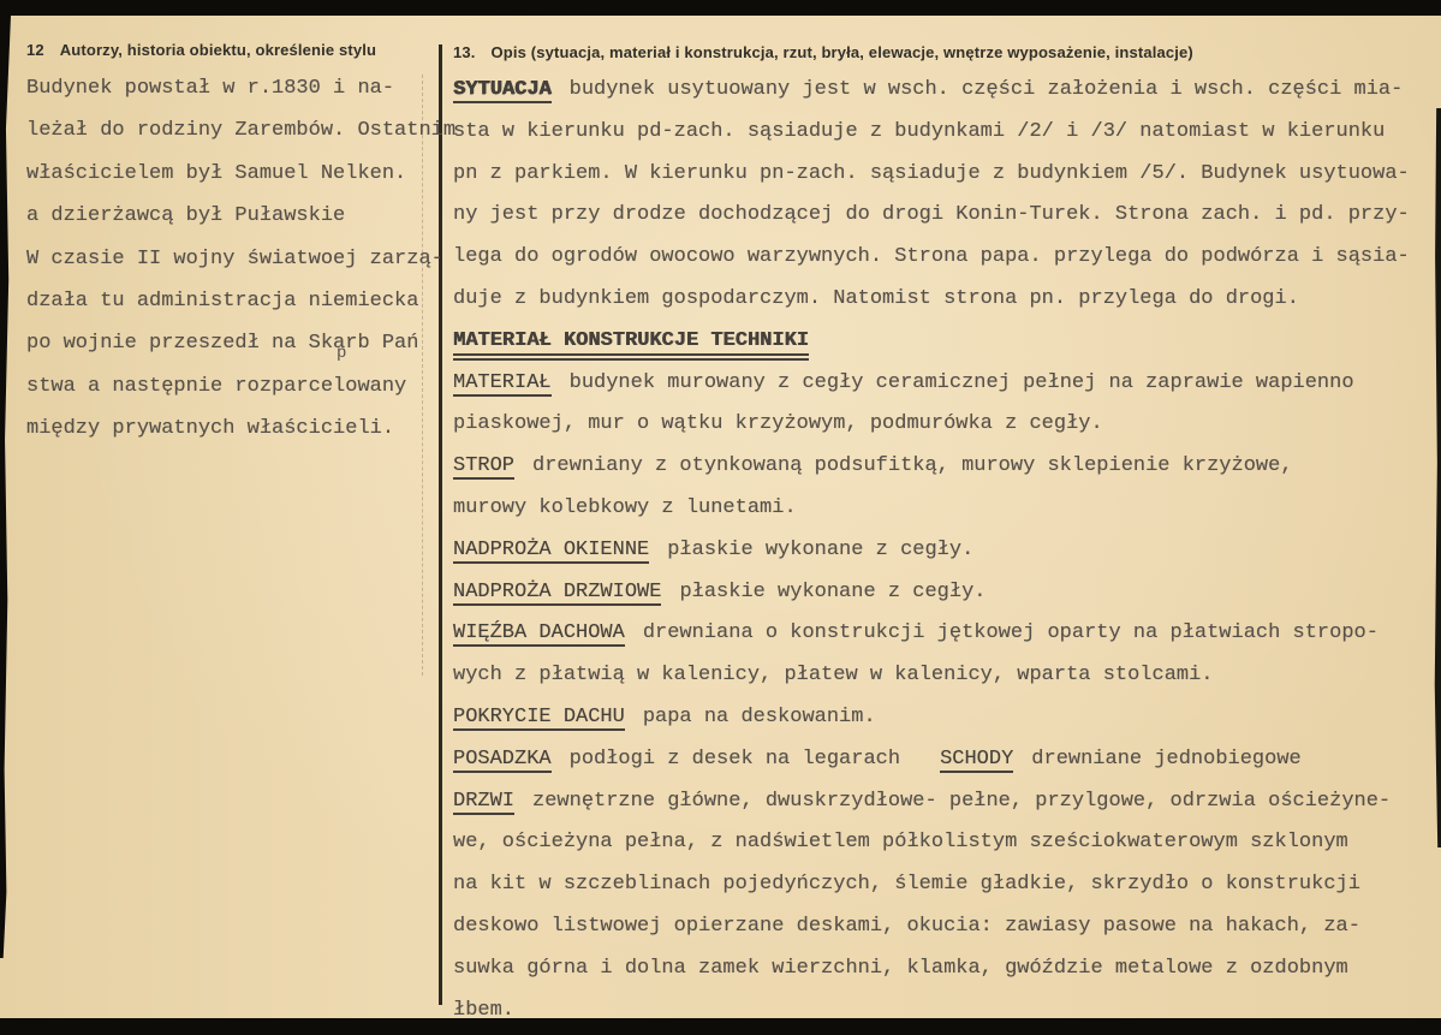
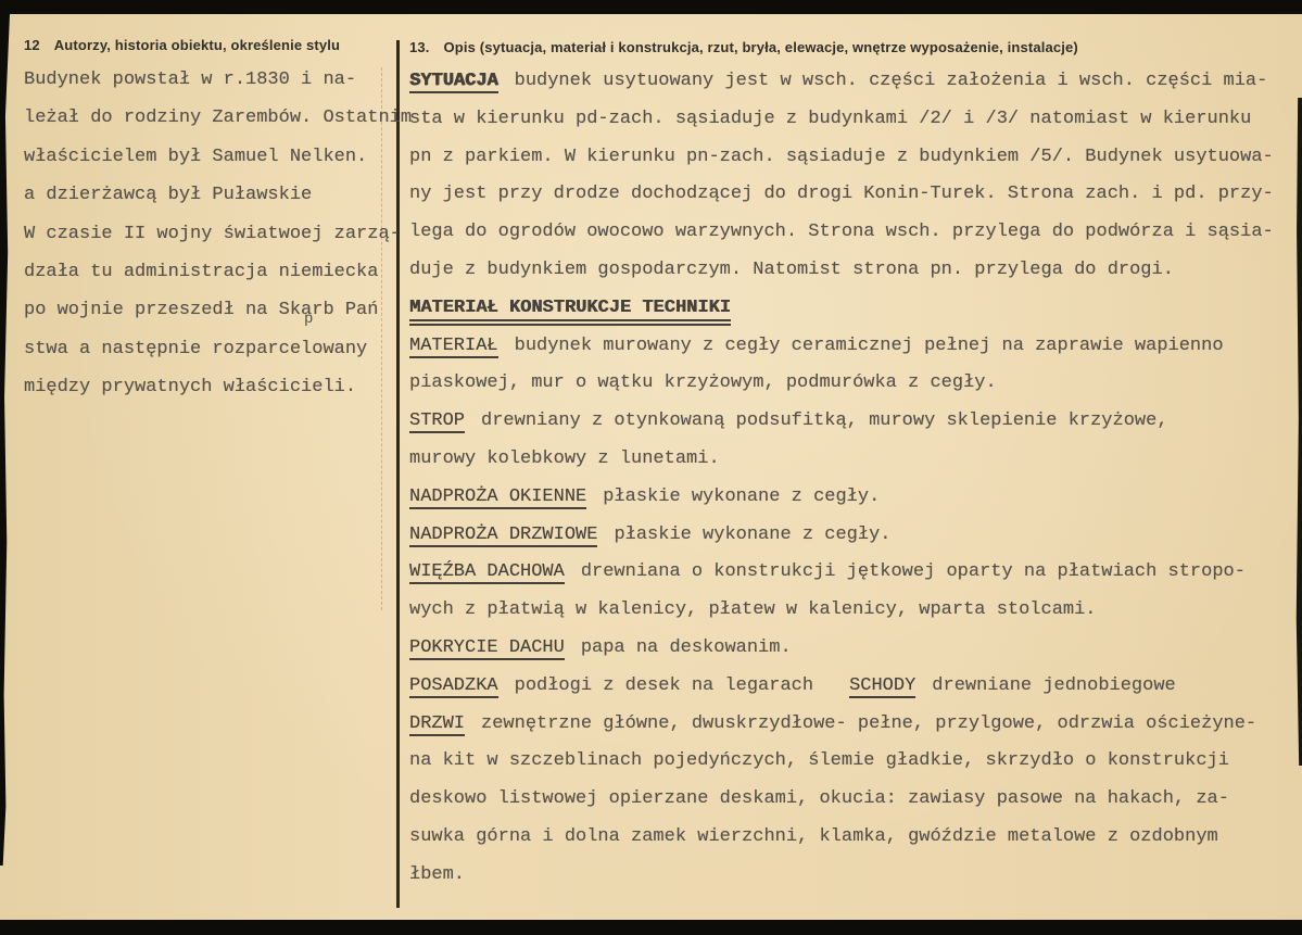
  12 Autorzy, historia obiektu, określenie stylu
  Budynek powstał w r.1830 i na-
  leżał do rodziny Zarembów. Ostatnim
  właścicielem był Samuel Nelken.
  a dzierżawcą był Puławskie
  W czasie II wojny światwoej zarzą-
  dzała tu administracja niemiecka
  po wojnie przeszedł na Skarb Pań
  stwa a następnie rozparcelowany
  między prywatnych właścicieli.
  p
  13. Opis (sytuacja, materiał i konstrukcja, rzut, bryła, elewacje, wnętrze wyposażenie, instalacje)
  SYTUACJA budynek usytuowany jest w wsch. części założenia i wsch. części mia-
  sta w kierunku pd-zach. sąsiaduje z budynkami /2/ i /3/ natomiast w kierunku
  pn z parkiem. W kierunku pn-zach. sąsiaduje z budynkiem /5/. Budynek usytuowa-
  ny jest przy drodze dochodzącej do drogi Konin-Turek. Strona zach. i pd. przy-
- lega do ogrodów owocowo warzywnych. Strona papa. przylega do podwórza i sąsia-
+ lega do ogrodów owocowo warzywnych. Strona wsch. przylega do podwórza i sąsia-
  duje z budynkiem gospodarczym. Natomist strona pn. przylega do drogi.
  MATERIAŁ KONSTRUKCJE TECHNIKI
  MATERIAŁ budynek murowany z cegły ceramicznej pełnej na zaprawie wapienno
  piaskowej, mur o wątku krzyżowym, podmurówka z cegły.
  STROP drewniany z otynkowaną podsufitką, murowy sklepienie krzyżowe,
  murowy kolebkowy z lunetami.
  NADPROŻA OKIENNE płaskie wykonane z cegły.
  NADPROŻA DRZWIOWE płaskie wykonane z cegły.
  WIĘŹBA DACHOWA drewniana o konstrukcji jętkowej oparty na płatwiach stropo-
  wych z płatwią w kalenicy, płatew w kalenicy, wparta stolcami.
  POKRYCIE DACHU papa na deskowanim.
  POSADZKA podłogi z desek na legarach SCHODY drewniane jednobiegowe
  DRZWI zewnętrzne główne, dwuskrzydłowe- pełne, przylgowe, odrzwia ościeżyne-
- we, ościeżyna pełna, z nadświetlem półkolistym sześciokwaterowym szklonym
  na kit w szczeblinach pojedyńczych, ślemie gładkie, skrzydło o konstrukcji
  deskowo listwowej opierzane deskami, okucia: zawiasy pasowe na hakach, za-
  suwka górna i dolna zamek wierzchni, klamka, gwóździe metalowe z ozdobnym
  łbem.
